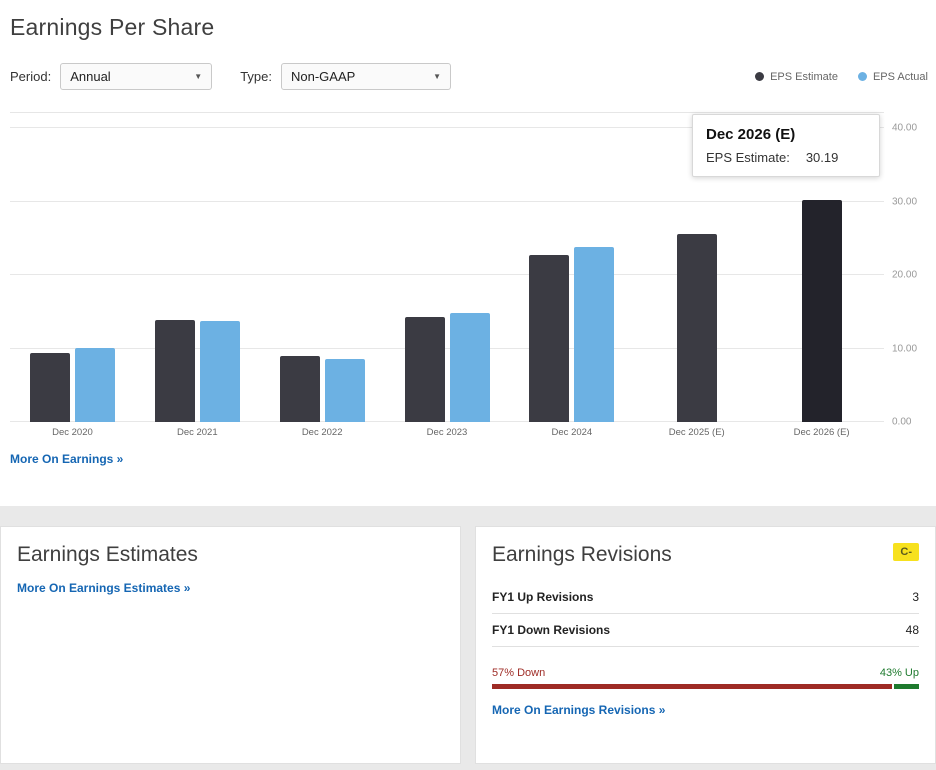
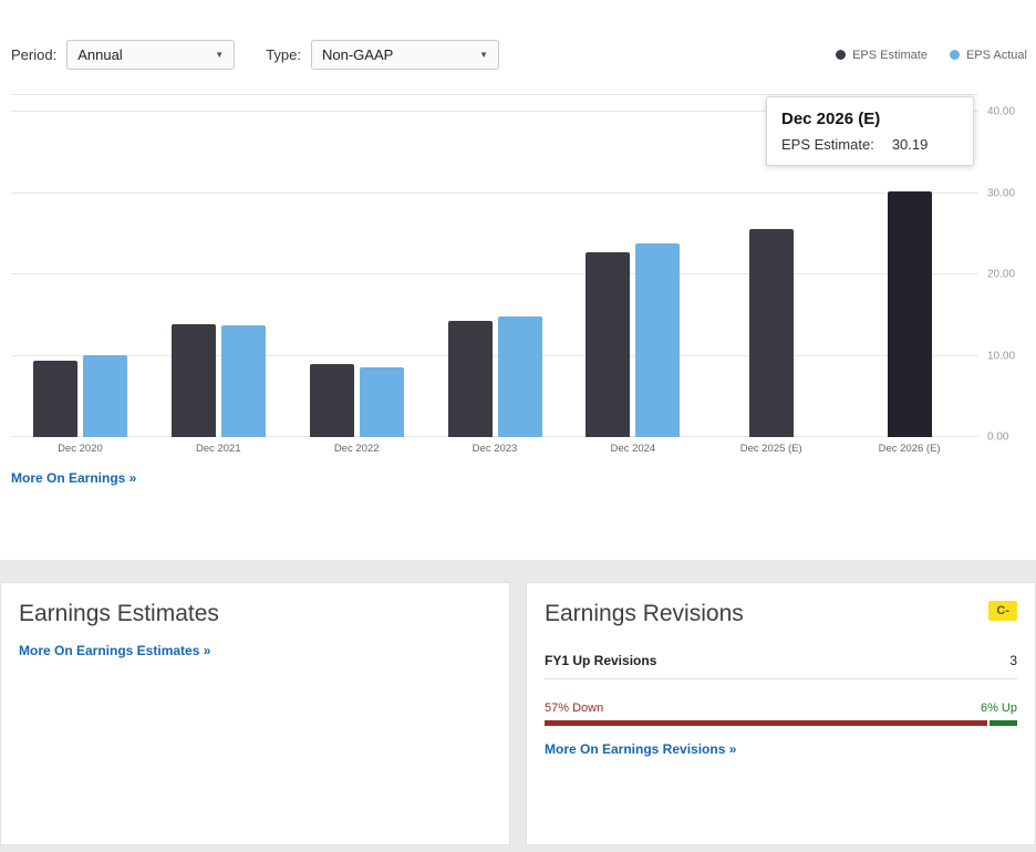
- Earnings Per Share
  Period:
  Annual
  ▼
  Type:
  Non-GAAP
  ▼
  EPS Estimate
  EPS Actual
  0.00
  10.00
  20.00
  30.00
  40.00
  Dec 2020
  Dec 2021
  Dec 2022
  Dec 2023
  Dec 2024
  Dec 2025 (E)
  Dec 2026 (E)
  Dec 2026 (E)
  EPS Estimate:
  30.19
  More On Earnings »
  Earnings Estimates
  More On Earnings Estimates »
  Earnings Revisions
  C-
  FY1 Up Revisions
  3
- FY1 Down Revisions
- 48
  57% Down
- 43% Up
+ 6% Up
  More On Earnings Revisions »
